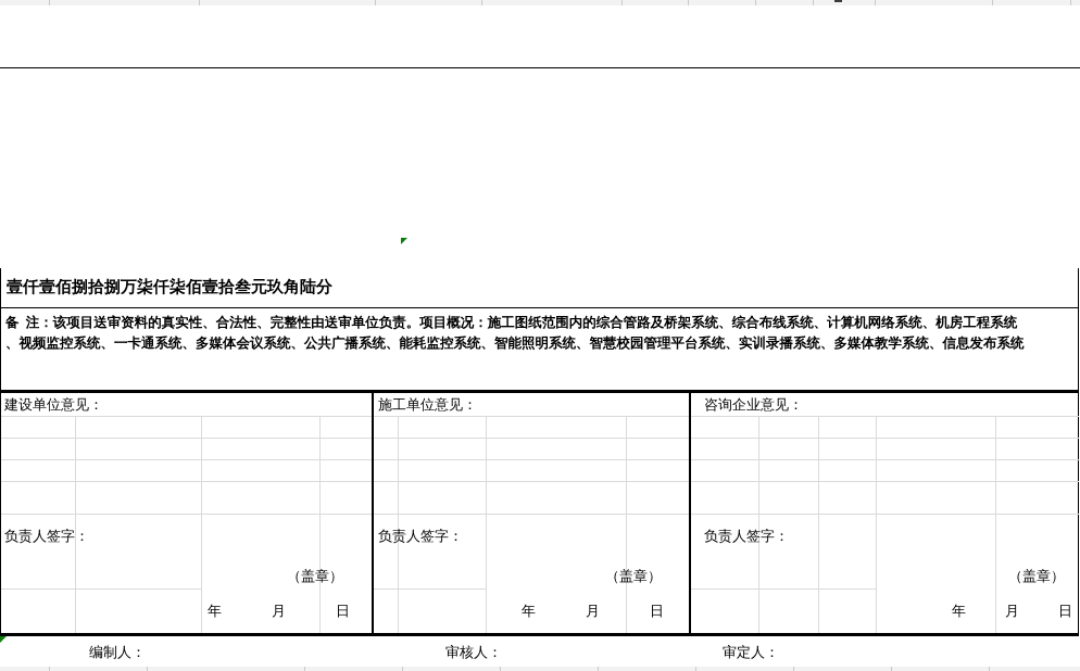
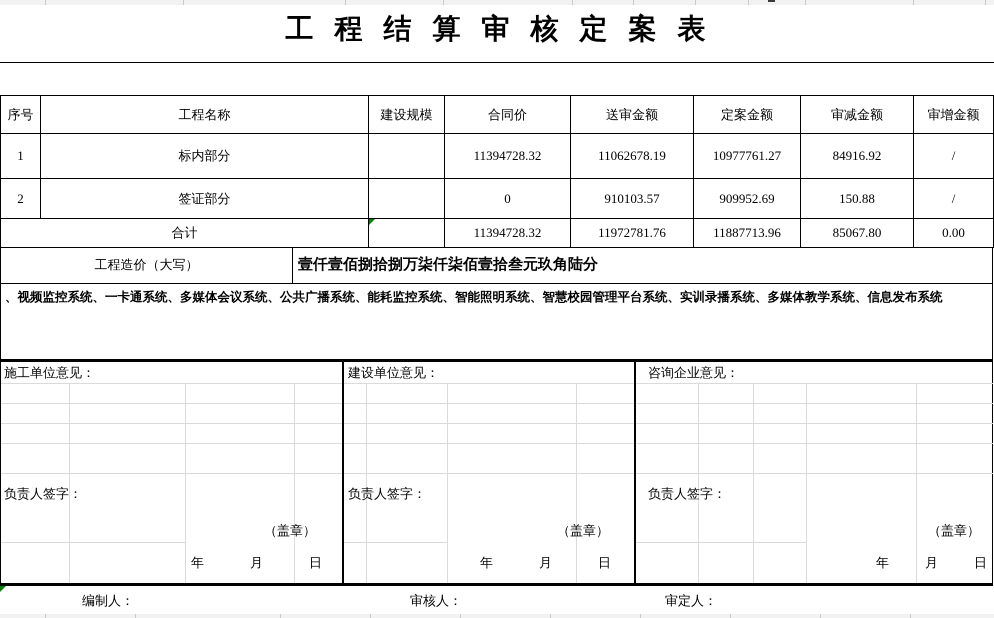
+ 工 程 结 算 审 核 定 案 表
+ 序号	工程名称	建设规模	合同价	送审金额	定案金额	审减金额	审增金额
+ 1	标内部分		11394728.32	11062678.19	10977761.27	84916.92	/
+ 2	签证部分		0	910103.57	909952.69	150.88	/
+ 合计		11394728.32	11972781.76	11887713.96	85067.80	0.00
+ 工程造价（大写）
  壹仟壹佰捌拾捌万柒仟柒佰壹拾叁元玖角陆分
- 备 注：该项目送审资料的真实性、合法性、完整性由送审单位负责。项目概况：施工图纸范围内的综合管路及桥架系统、综合布线系统、计算机网络系统、机房工程系统
  、视频监控系统、一卡通系统、多媒体会议系统、公共广播系统、能耗监控系统、智能照明系统、智慧校园管理平台系统、实训录播系统、多媒体教学系统、信息发布系统
- 建设单位意见：
+ 施工单位意见：
  负责人签字：
  （盖章）
  年
  月
  日
- 施工单位意见：
+ 建设单位意见：
  负责人签字：
  （盖章）
  年
  月
  日
  咨询企业意见：
  负责人签字：
  （盖章）
  年
  月
  日
  编制人：
  审核人：
  审定人：
